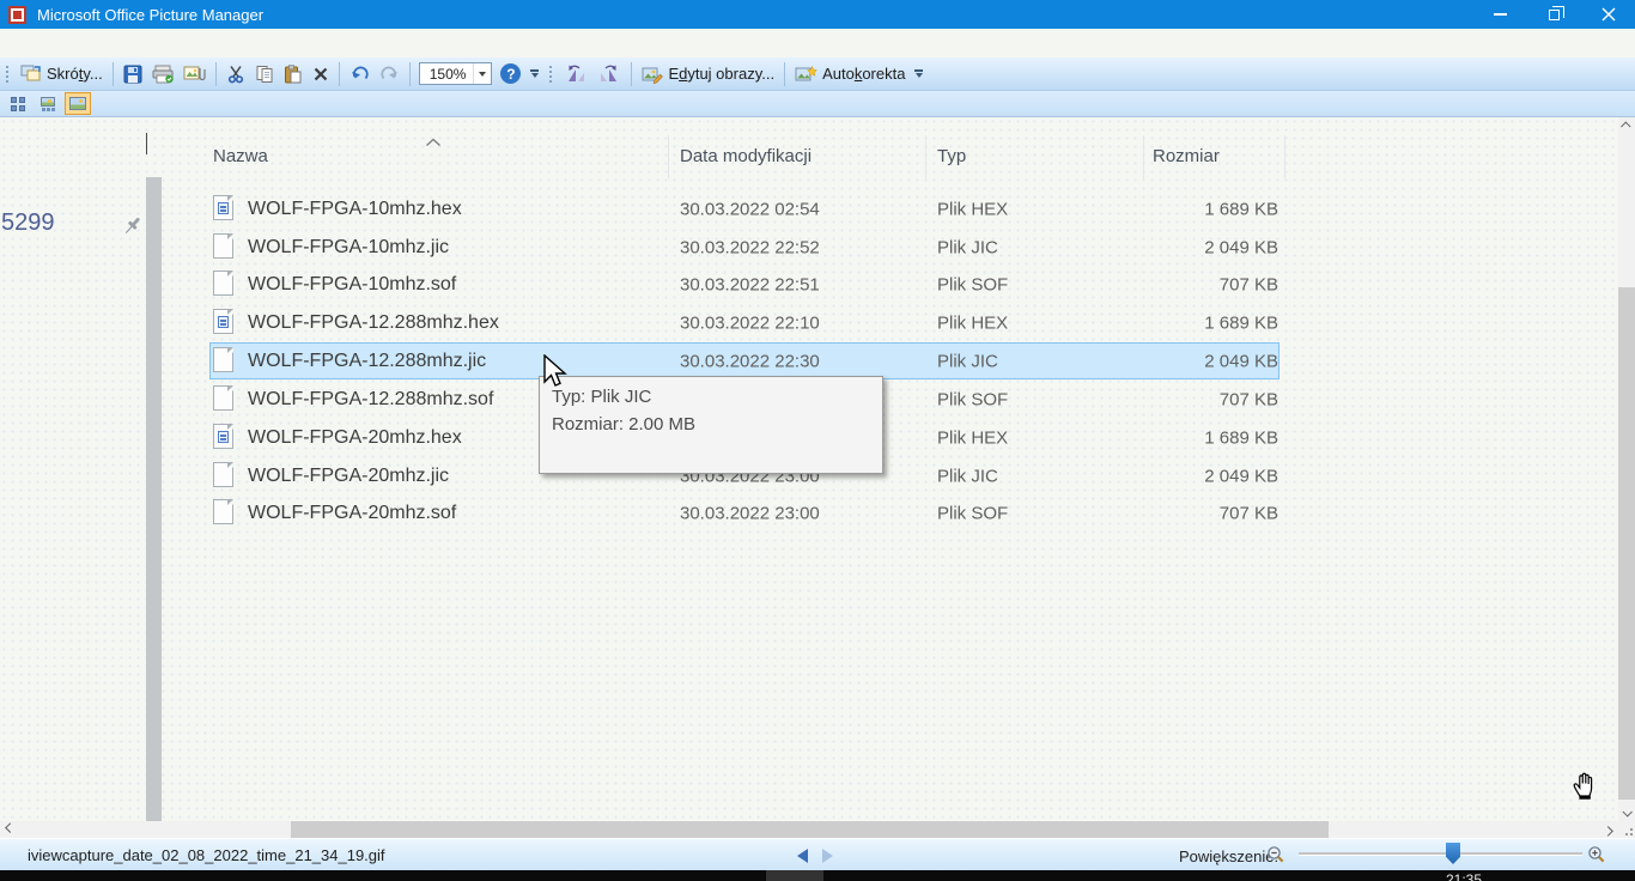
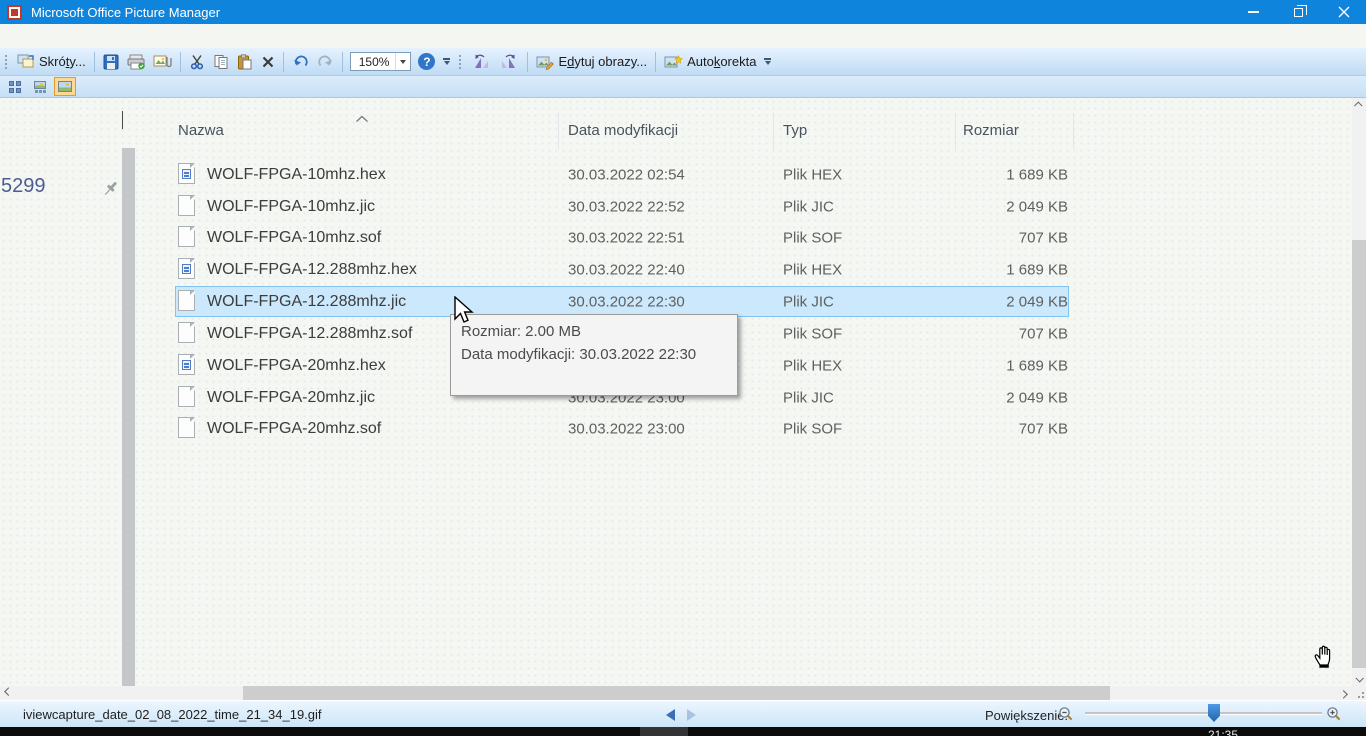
  Microsoft Office Picture Manager
  Skróty...
  150%
  ?
  Edytuj obrazy...
  Autokorekta
  5299
  Nazwa
  Data modyfikacji
  Typ
  Rozmiar
  WOLF-FPGA-10mhz.hex
  30.03.2022 02:54
  Plik HEX
  1 689 KB
  WOLF-FPGA-10mhz.jic
  30.03.2022 22:52
  Plik JIC
  2 049 KB
  WOLF-FPGA-10mhz.sof
  30.03.2022 22:51
  Plik SOF
  707 KB
  WOLF-FPGA-12.288mhz.hex
- 30.03.2022 22:10
+ 30.03.2022 22:40
  Plik HEX
  1 689 KB
  WOLF-FPGA-12.288mhz.jic
  30.03.2022 22:30
  Plik JIC
  2 049 KB
  WOLF-FPGA-12.288mhz.sof
  Plik SOF
  707 KB
  WOLF-FPGA-20mhz.hex
  Plik HEX
  1 689 KB
  WOLF-FPGA-20mhz.jic
  30.03.2022 23:00
  Plik JIC
  2 049 KB
  WOLF-FPGA-20mhz.sof
  30.03.2022 23:00
  Plik SOF
  707 KB
- Typ: Plik JIC
  Rozmiar: 2.00 MB
+ Data modyfikacji: 30.03.2022 22:30
  iviewcapture_date_02_08_2022_time_21_34_19.gif
  Powiększeni
  21:35
